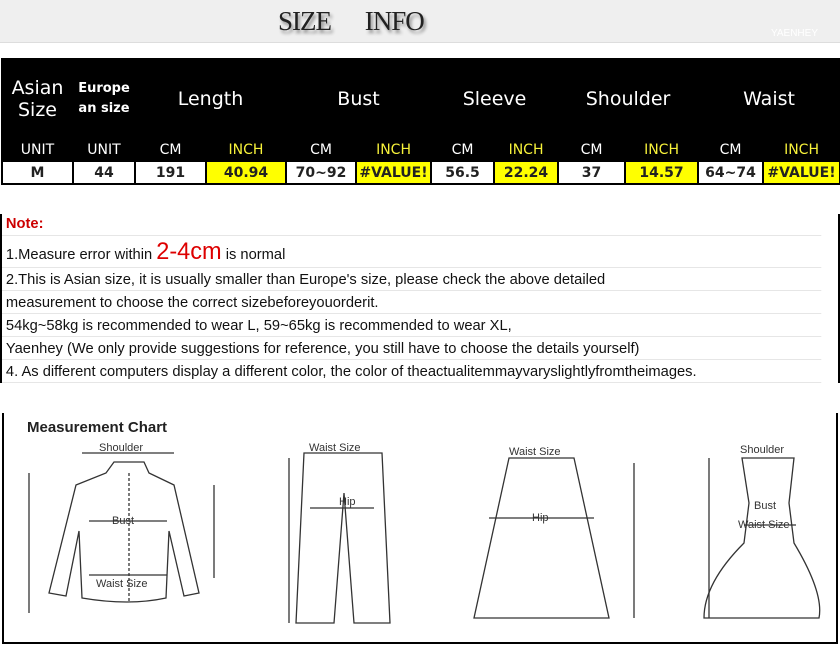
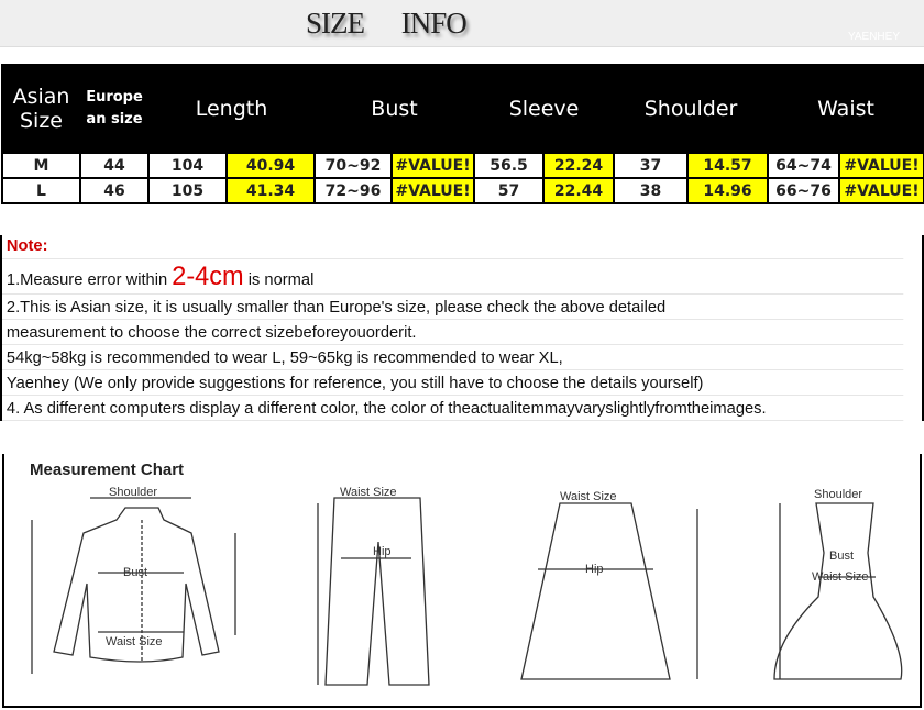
  SIZE INFO
  AsianSize	European size	Length	Bust	Sleeve	Shoulder	Waist
- UNIT	UNIT	CM	INCH	CM	INCH	CM	INCH	CM	INCH	CM	INCH
- M	44	191	40.94	70~92	#VALUE!	56.5	22.24	37	14.57	64~74	#VALUE!
+ M	44	104	40.94	70~92	#VALUE!	56.5	22.24	37	14.57	64~74	#VALUE!
+ L	46	105	41.34	72~96	#VALUE!	57	22.44	38	14.96	66~76	#VALUE!
  Note:
  1.Measure error within 2-4cm is normal
  2.This is Asian size, it is usually smaller than Europe's size, please check the above detailed
  measurement to choose the correct sizebeforeyouorderit.
  54kg~58kg is recommended to wear L, 59~65kg is recommended to wear XL,
  Yaenhey (We only provide suggestions for reference, you still have to choose the details yourself)
  4. As different computers display a different color, the color of theactualitemmayvaryslightlyfromtheimages.
  Measurement Chart
  Shoulder
  Bust
  Waist Size
  Waist Size
  Hip
  Waist Size
  Hip
  Shoulder
  Bust
  Waist Size
